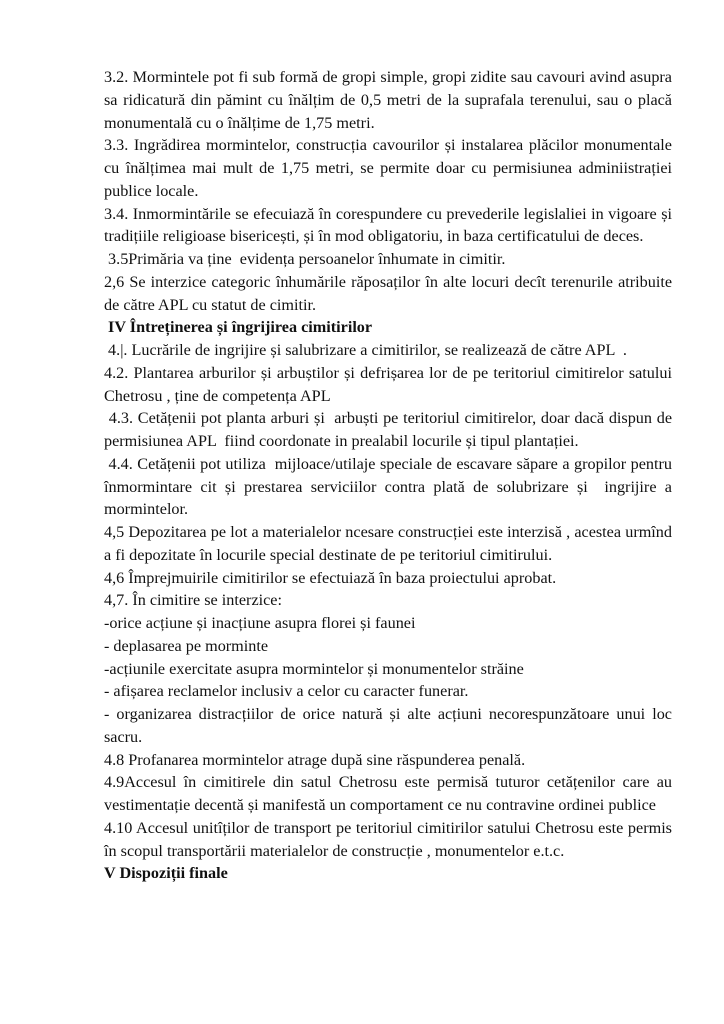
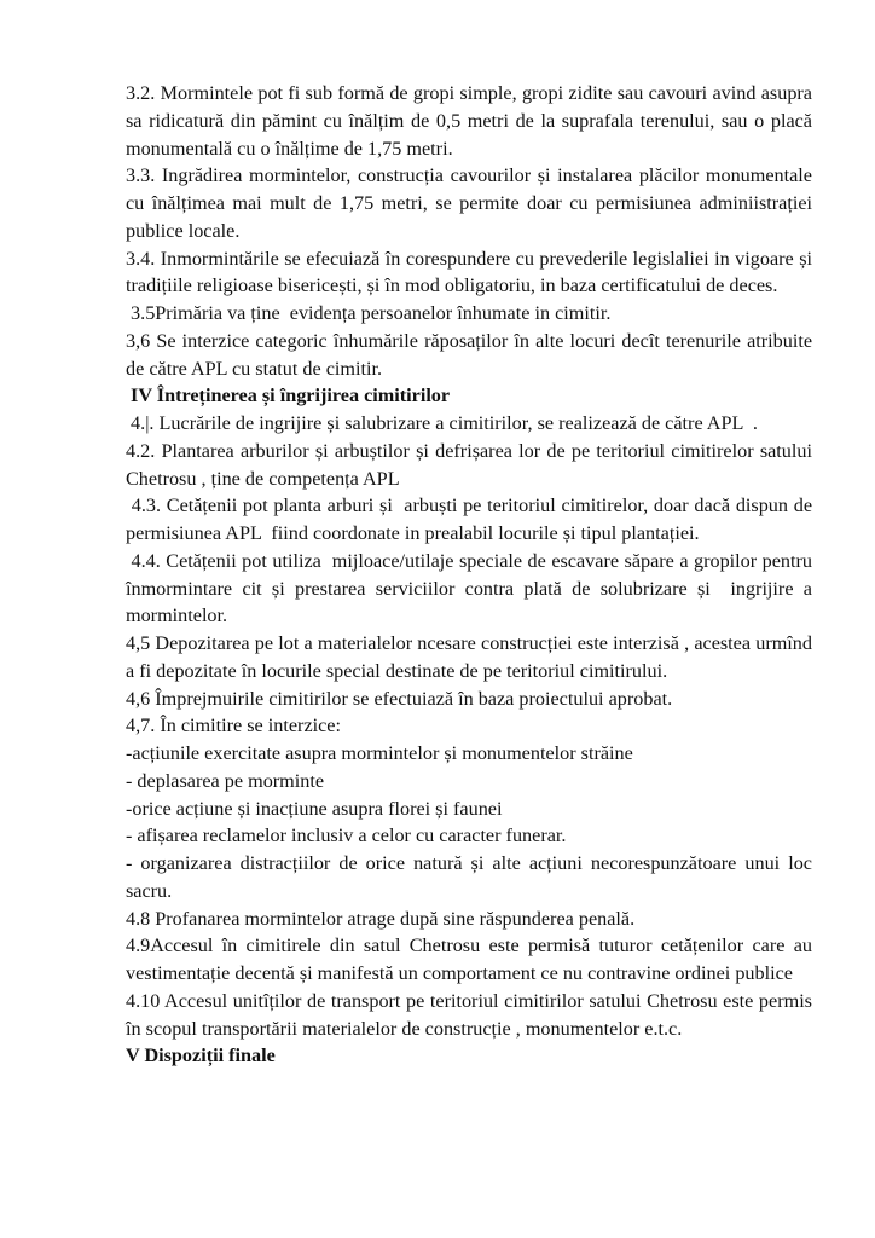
  3.2. Mormintele pot fi sub formă de gropi simple, gropi zidite sau cavouri avind asupra sa ridicatură din pămint cu înălțim de 0,5 metri de la suprafala terenului, sau o placă monumentală cu o înălțime de 1,75 metri.
  3.3. Ingrădirea mormintelor, construcția cavourilor și instalarea plăcilor monumentale cu înălțimea mai mult de 1,75 metri, se permite doar cu permisiunea adminiistrației publice locale.
  3.4. Inmormintările se efecuiază în corespundere cu prevederile legislaliei in vigoare și tradițiile religioase bisericești, și în mod obligatoriu, in baza certificatului de deces.
  3.5Primăria va ține evidența persoanelor înhumate in cimitir.
- 2,6 Se interzice categoric înhumările răposaților în alte locuri decît terenurile atribuite de către APL cu statut de cimitir.
+ 3,6 Se interzice categoric înhumările răposaților în alte locuri decît terenurile atribuite de către APL cu statut de cimitir.
  IV Întreținerea și îngrijirea cimitirilor
  4.|. Lucrările de ingrijire și salubrizare a cimitirilor, se realizează de către APL .
  4.2. Plantarea arburilor și arbuștilor și defrișarea lor de pe teritoriul cimitirelor satului Chetrosu , ține de competența APL
  4.3. Cetățenii pot planta arburi și arbuști pe teritoriul cimitirelor, doar dacă dispun de permisiunea APL fiind coordonate in prealabil locurile și tipul plantației.
  4.4. Cetățenii pot utiliza mijloace/utilaje speciale de escavare săpare a gropilor pentru înmormintare cit și prestarea serviciilor contra plată de solubrizare și ingrijire a mormintelor.
  4,5 Depozitarea pe lot a materialelor ncesare construcției este interzisă , acestea urmînd a fi depozitate în locurile special destinate de pe teritoriul cimitirului.
  4,6 Împrejmuirile cimitirilor se efectuiază în baza proiectului aprobat.
  4,7. În cimitire se interzice:
- -orice acțiune și inacțiune asupra florei și faunei
+ -acțiunile exercitate asupra mormintelor și monumentelor străine
  - deplasarea pe morminte
- -acțiunile exercitate asupra mormintelor și monumentelor străine
+ -orice acțiune și inacțiune asupra florei și faunei
  - afișarea reclamelor inclusiv a celor cu caracter funerar.
  - organizarea distracțiilor de orice natură și alte acțiuni necorespunzătoare unui loc sacru.
  4.8 Profanarea mormintelor atrage după sine răspunderea penală.
  4.9Accesul în cimitirele din satul Chetrosu este permisă tuturor cetățenilor care au vestimentație decentă și manifestă un comportament ce nu contravine ordinei publice
  4.10 Accesul unitîților de transport pe teritoriul cimitirilor satului Chetrosu este permis în scopul transportării materialelor de construcție , monumentelor e.t.c.
  V Dispoziții finale
